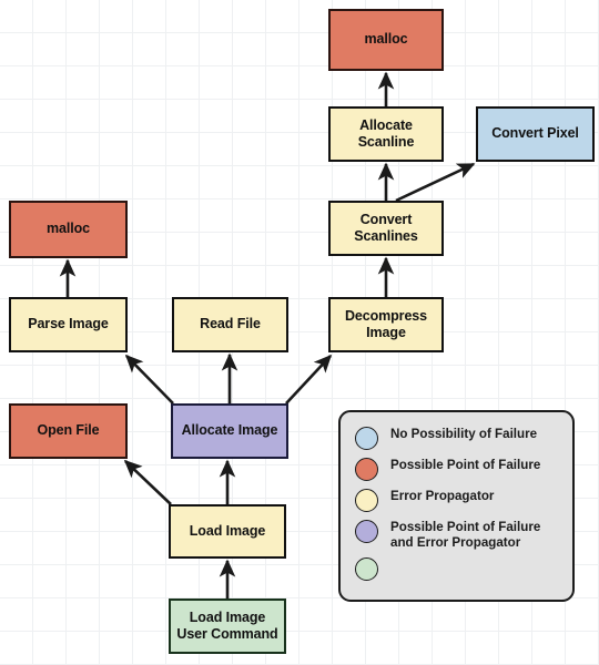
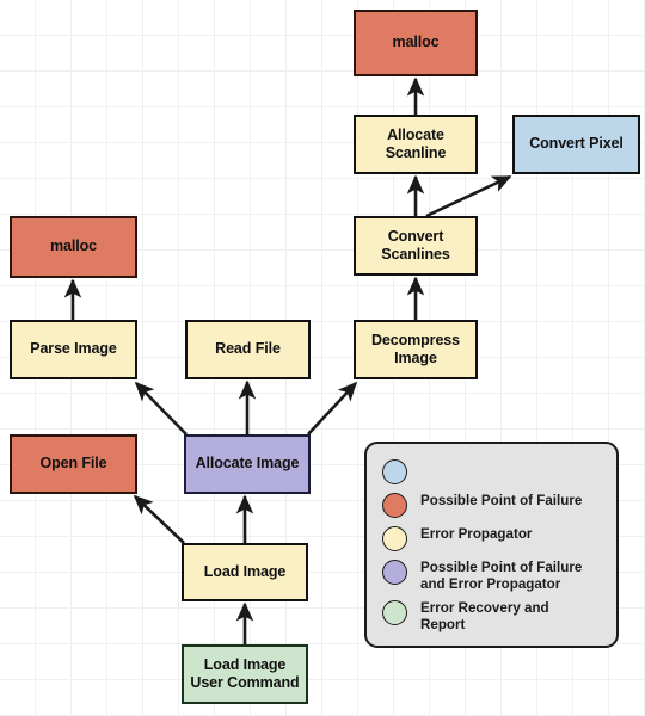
  malloc
  Allocate
  Scanline
  Convert Pixel
  Convert
  Scanlines
  malloc
  Parse Image
  Read File
  Decompress
  Image
  Open File
  Allocate Image
  Load Image
  Load Image
  User Command
- No Possibility of Failure
  Possible Point of Failure
  Error Propagator
  Possible Point of Failure
  and Error Propagator
+ Error Recovery and
+ Report
